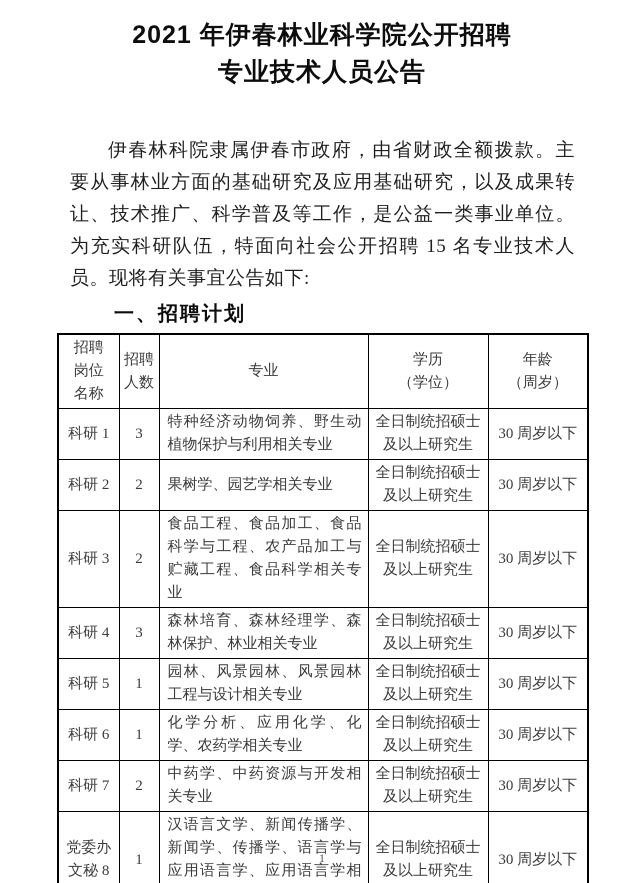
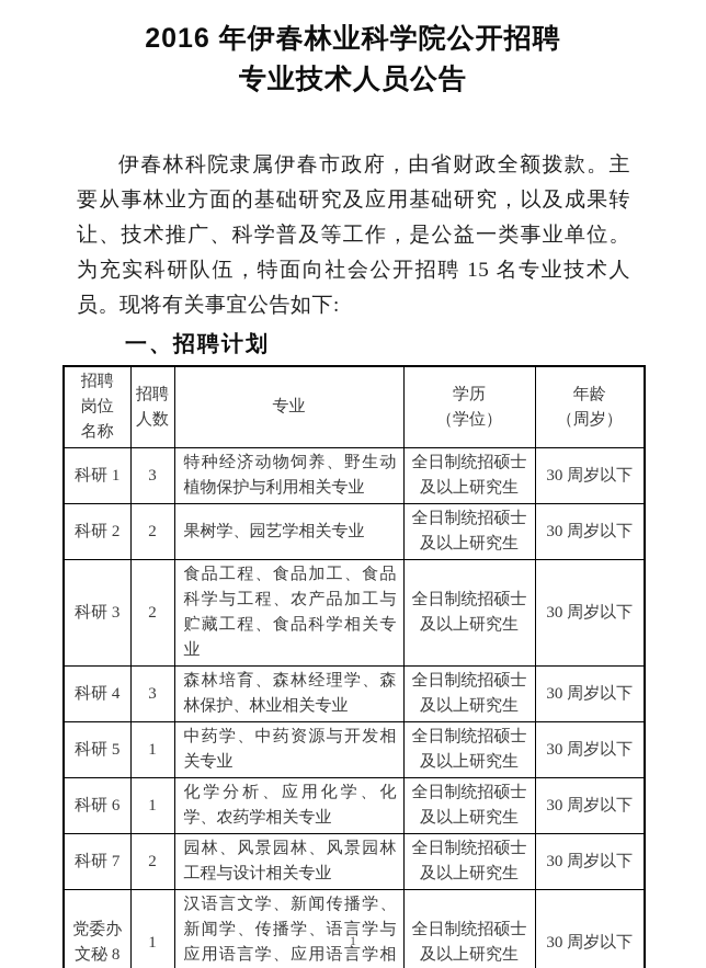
- 2021 年伊春林业科学院公开招聘
+ 2016 年伊春林业科学院公开招聘
  专业技术人员公告
  伊春林科院隶属伊春市政府，由省财政全额拨款。主要从事林业方面的基础研究及应用基础研究，以及成果转让、技术推广、科学普及等工作，是公益一类事业单位。为充实科研队伍，特面向社会公开招聘 15 名专业技术人员。现将有关事宜公告如下:
  一、招聘计划
  招聘 岗位 名称	招聘 人数	专业	学历 （学位）	年龄 （周岁）
  科研 1	3	特种经济动物饲养、野生动植物保护与利用相关专业	全日制统招硕士 及以上研究生	30 周岁以下
  科研 2	2	果树学、园艺学相关专业	全日制统招硕士 及以上研究生	30 周岁以下
  科研 3	2	食品工程、食品加工、食品科学与工程、农产品加工与贮藏工程、食品科学相关专业	全日制统招硕士 及以上研究生	30 周岁以下
  科研 4	3	森林培育、森林经理学、森林保护、林业相关专业	全日制统招硕士 及以上研究生	30 周岁以下
- 科研 5	1	园林、风景园林、风景园林工程与设计相关专业	全日制统招硕士 及以上研究生	30 周岁以下
+ 科研 5	1	中药学、中药资源与开发相关专业	全日制统招硕士 及以上研究生	30 周岁以下
  科研 6	1	化学分析、应用化学、化学、农药学相关专业	全日制统招硕士 及以上研究生	30 周岁以下
- 科研 7	2	中药学、中药资源与开发相关专业	全日制统招硕士 及以上研究生	30 周岁以下
+ 科研 7	2	园林、风景园林、风景园林工程与设计相关专业	全日制统招硕士 及以上研究生	30 周岁以下
  党委办 文秘 8	1	汉语言文学、新闻传播学、新闻学、传播学、语言学与应用语言学、应用语言学相	全日制统招硕士 及以上研究生	30 周岁以下
  1
